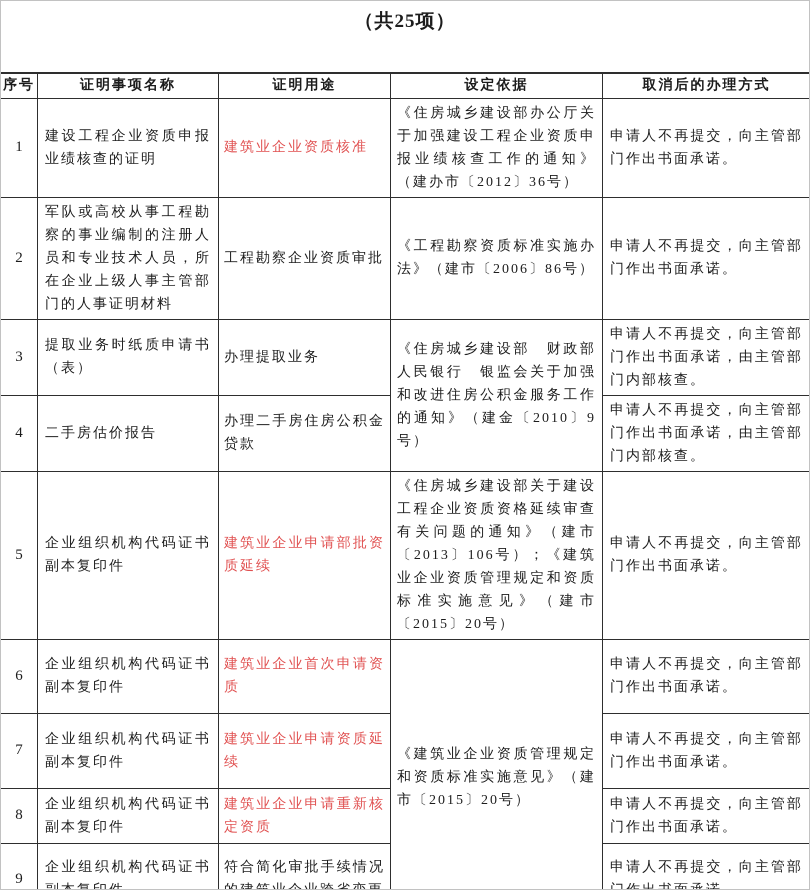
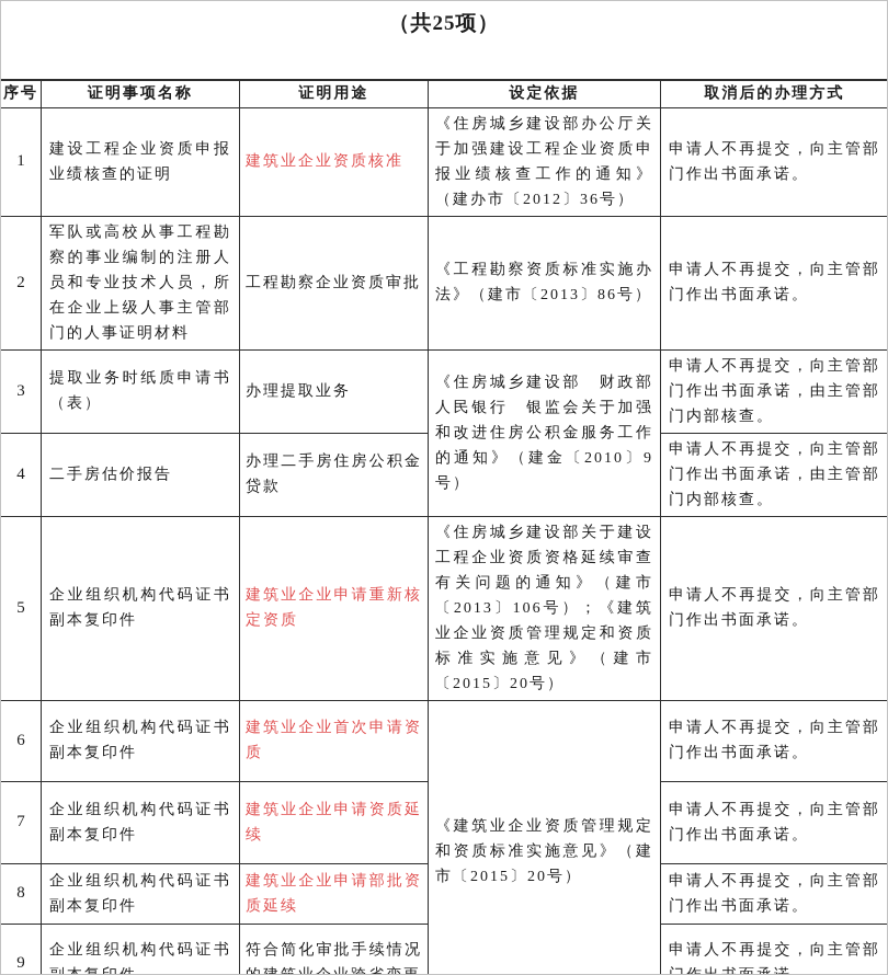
  （共25项）
  序号	证明事项名称	证明用途	设定依据	取消后的办理方式
  1	建设工程企业资质申报业绩核查的证明	建筑业企业资质核准	《住房城乡建设部办公厅关于加强建设工程企业资质申报业绩核查工作的通知》（建办市〔2012〕36号）	申请人不再提交，向主管部门作出书面承诺。
- 2	军队或高校从事工程勘察的事业编制的注册人员和专业技术人员，所在企业上级人事主管部门的人事证明材料	工程勘察企业资质审批	《工程勘察资质标准实施办法》（建市〔2006〕86号）	申请人不再提交，向主管部门作出书面承诺。
+ 2	军队或高校从事工程勘察的事业编制的注册人员和专业技术人员，所在企业上级人事主管部门的人事证明材料	工程勘察企业资质审批	《工程勘察资质标准实施办法》（建市〔2013〕86号）	申请人不再提交，向主管部门作出书面承诺。
  3	提取业务时纸质申请书（表）	办理提取业务	《住房城乡建设部 财政部人民银行 银监会关于加强和改进住房公积金服务工作的通知》（建金〔2010〕9号）	申请人不再提交，向主管部门作出书面承诺，由主管部门内部核查。
  4	二手房估价报告	办理二手房住房公积金贷款	申请人不再提交，向主管部门作出书面承诺，由主管部门内部核查。
- 5	企业组织机构代码证书副本复印件	建筑业企业申请部批资质延续	《住房城乡建设部关于建设工程企业资质资格延续审查有关问题的通知》（建市〔2013〕106号）；《建筑业企业资质管理规定和资质标准实施意见》（建市〔2015〕20号）	申请人不再提交，向主管部门作出书面承诺。
+ 5	企业组织机构代码证书副本复印件	建筑业企业申请重新核定资质	《住房城乡建设部关于建设工程企业资质资格延续审查有关问题的通知》（建市〔2013〕106号）；《建筑业企业资质管理规定和资质标准实施意见》（建市〔2015〕20号）	申请人不再提交，向主管部门作出书面承诺。
  6	企业组织机构代码证书副本复印件	建筑业企业首次申请资质	《建筑业企业资质管理规定和资质标准实施意见》（建市〔2015〕20号）	申请人不再提交，向主管部门作出书面承诺。
  7	企业组织机构代码证书副本复印件	建筑业企业申请资质延续	申请人不再提交，向主管部门作出书面承诺。
- 8	企业组织机构代码证书副本复印件	建筑业企业申请重新核定资质	申请人不再提交，向主管部门作出书面承诺。
+ 8	企业组织机构代码证书副本复印件	建筑业企业申请部批资质延续	申请人不再提交，向主管部门作出书面承诺。
